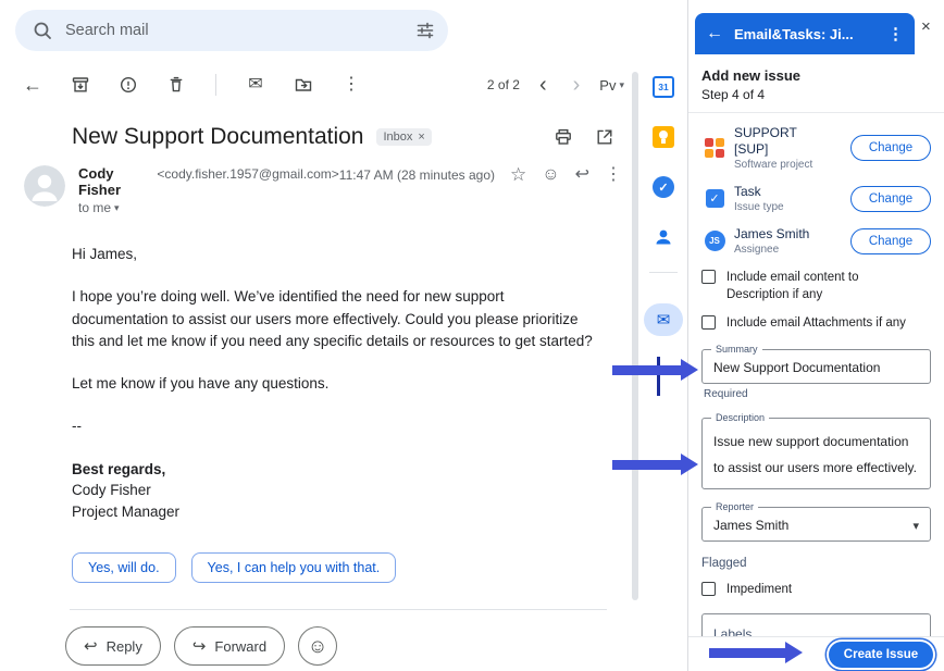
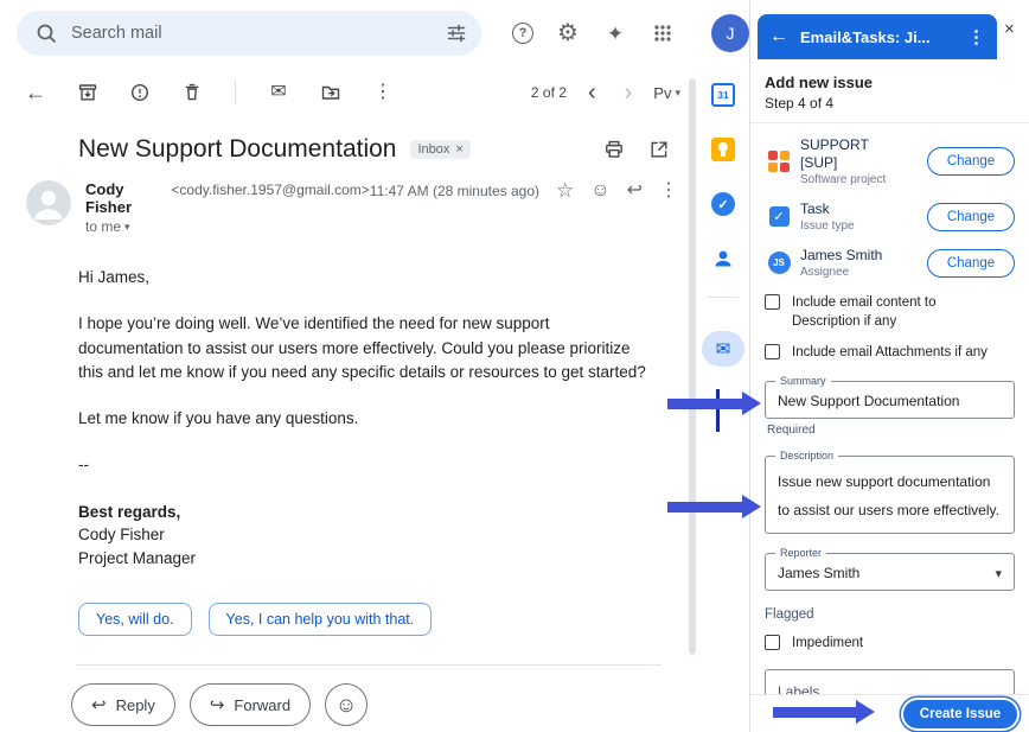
  Search mail
+ ?
+ ⚙
+ ✦
+ J
  ←
  ✉
  ⋮
  2 of 2
  ‹
  ›
  Pv
  ▾
  New Support Documentation
  Inbox
  ×
  Cody Fisher
  <cody.fisher.1957@gmail.com>
  to me
  ▾
  11:47 AM (28 minutes ago)
  ☆
  ☺
  ↩
  ⋮
  Hi James,
  I hope you’re doing well. We’ve identified the need for new support documentation to assist our users more effectively. Could you please prioritize this and let me know if you need any specific details or resources to get started?
  Let me know if you have any questions.
  --
  Best regards,
  Cody Fisher
  Project Manager
  Yes, will do.
  Yes, I can help you with that.
  ↩
  Reply
  ↪
  Forward
  ☺
  31
  ✓
  ✉
  ←
  Email&Tasks: Ji...
  ⋮
  ×
  Add new issue
  Step 4 of 4
  SUPPORT [SUP]
  Software project
  Change
  ✓
  Task
  Issue type
  Change
  JS
  James Smith
  Assignee
  Change
  Include email content to Description if any
  Include email Attachments if any
  Summary
  New Support Documentation
  Required
  Description
  Issue new support documentation to assist our users more effectively.
  Reporter
  James Smith
  ▾
  Flagged
  Impediment
  Labels
  Create Issue
